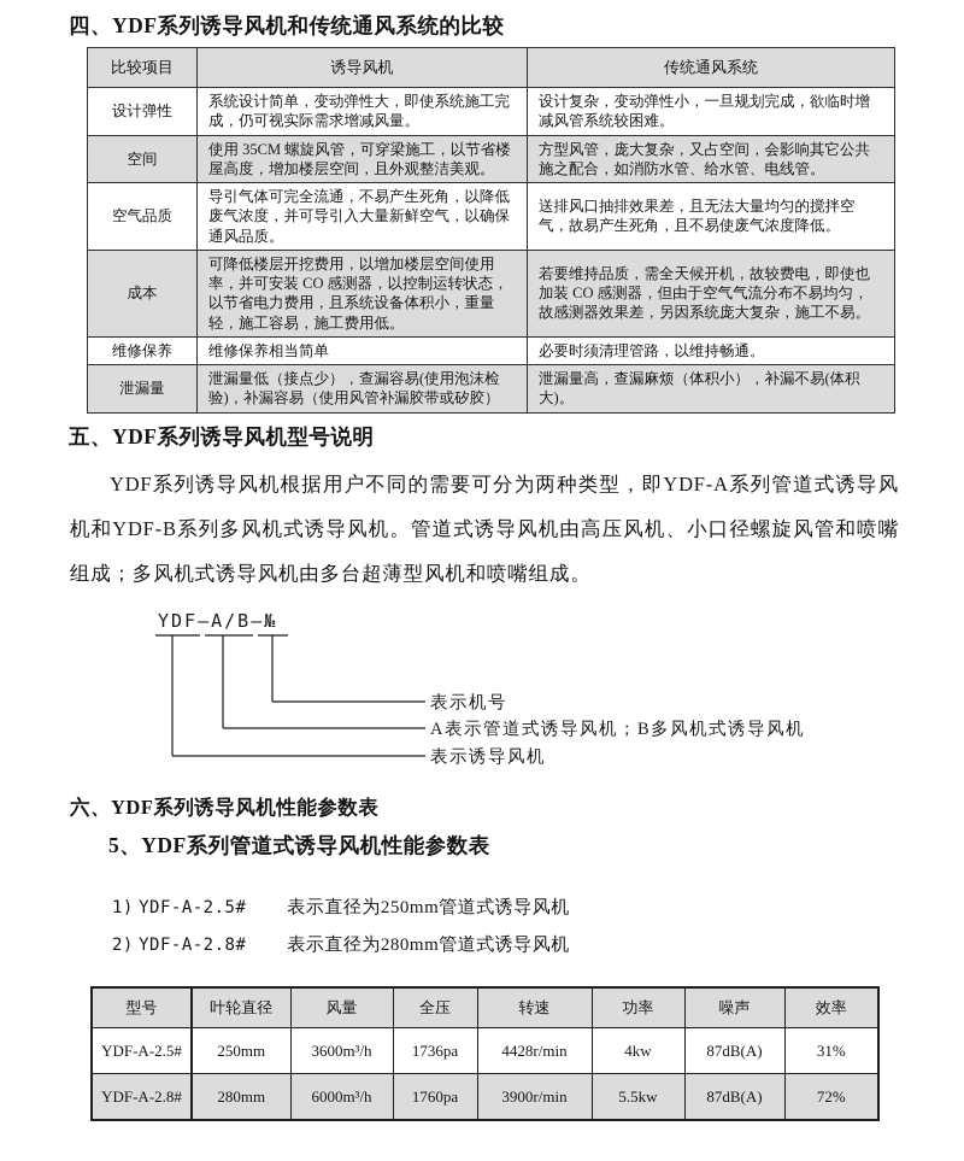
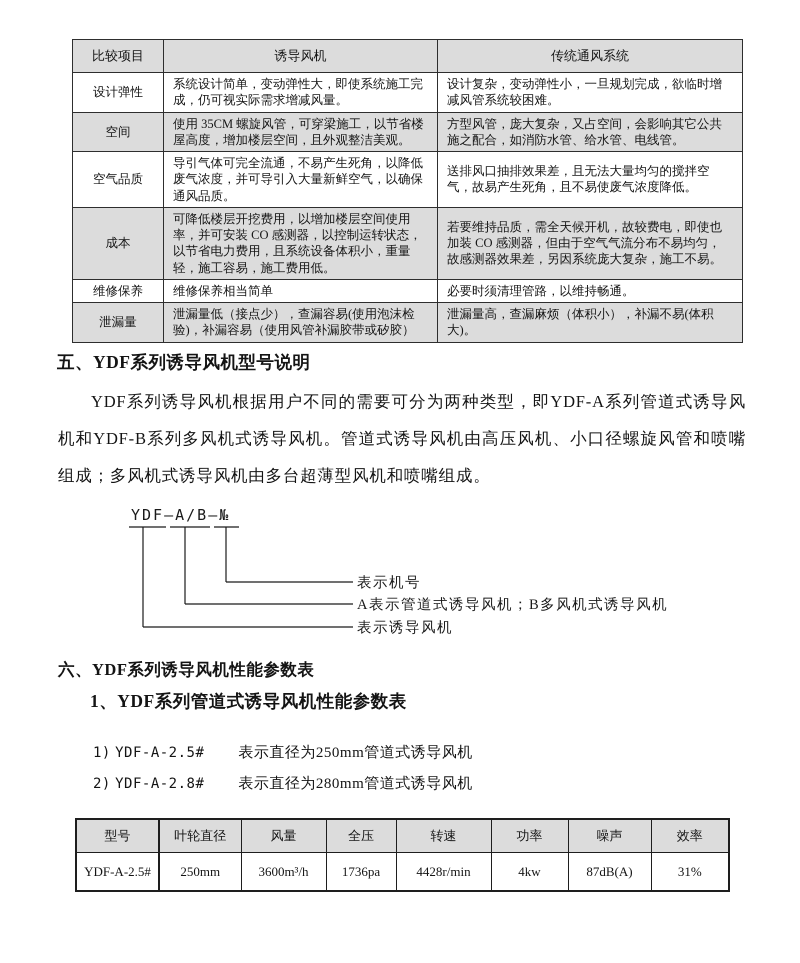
- 四、YDF系列诱导风机和传统通风系统的比较
  比较项目	诱导风机	传统通风系统
  设计弹性	系统设计简单，变动弹性大，即使系统施工完成，仍可视实际需求增减风量。	设计复杂，变动弹性小，一旦规划完成，欲临时增减风管系统较困难。
  空间	使用 35CM 螺旋风管，可穿梁施工，以节省楼屋高度，增加楼层空间，且外观整洁美观。	方型风管，庞大复杂，又占空间，会影响其它公共施之配合，如消防水管、给水管、电线管。
  空气品质	导引气体可完全流通，不易产生死角，以降低废气浓度，并可导引入大量新鲜空气，以确保通风品质。	送排风口抽排效果差，且无法大量均匀的搅拌空气，故易产生死角，且不易使废气浓度降低。
  成本	可降低楼层开挖费用，以增加楼层空间使用率，并可安装 CO 感测器，以控制运转状态，以节省电力费用，且系统设备体积小，重量轻，施工容易，施工费用低。	若要维持品质，需全天候开机，故较费电，即使也加装 CO 感测器，但由于空气气流分布不易均匀，故感测器效果差，另因系统庞大复杂，施工不易。
  维修保养	维修保养相当简单	必要时须清理管路，以维持畅通。
  泄漏量	泄漏量低（接点少），查漏容易(使用泡沫检验)，补漏容易（使用风管补漏胶带或矽胶）	泄漏量高，查漏麻烦（体积小），补漏不易(体积大)。
  五、YDF系列诱导风机型号说明
  YDF系列诱导风机根据用户不同的需要可分为两种类型，即YDF-A系列管道式诱导风机和YDF-B系列多风机式诱导风机。管道式诱导风机由高压风机、小口径螺旋风管和喷嘴组成；多风机式诱导风机由多台超薄型风机和喷嘴组成。
  YDF—A/B—№
  表示机号
  A表示管道式诱导风机；B多风机式诱导风机
  表示诱导风机
  六、YDF系列诱导风机性能参数表
- 5、YDF系列管道式诱导风机性能参数表
+ 1、YDF系列管道式诱导风机性能参数表
  1) YDF-A-2.5# 表示直径为250mm管道式诱导风机
  2) YDF-A-2.8# 表示直径为280mm管道式诱导风机
  型号	叶轮直径	风量	全压	转速	功率	噪声	效率
  YDF-A-2.5#	250mm	3600m³/h	1736pa	4428r/min	4kw	87dB(A)	31%
- YDF-A-2.8#	280mm	6000m³/h	1760pa	3900r/min	5.5kw	87dB(A)	72%
